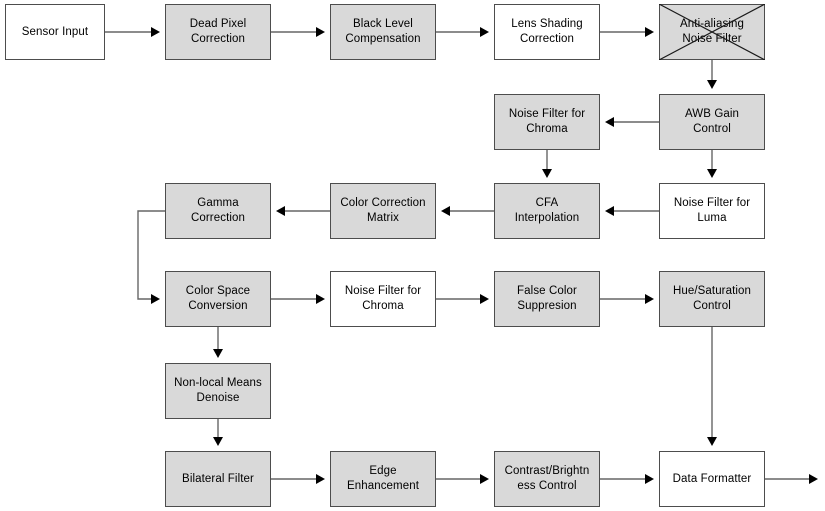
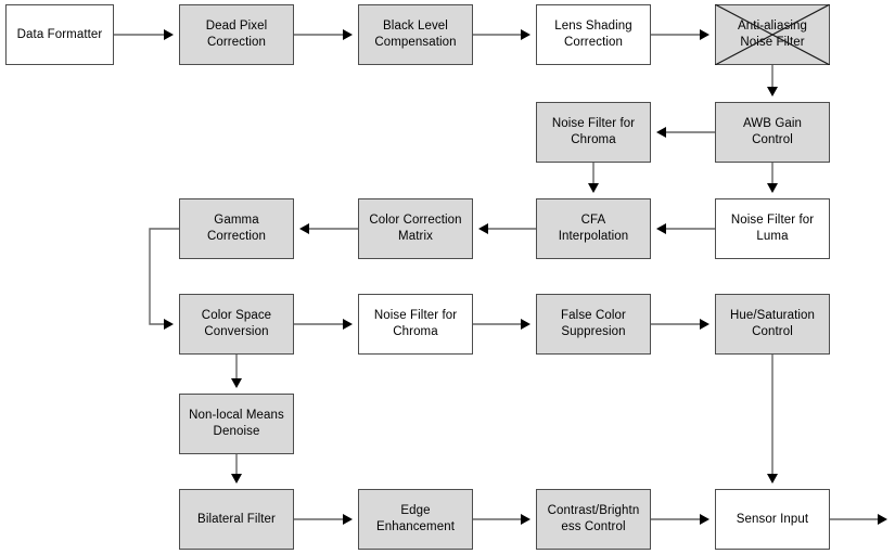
- Sensor Input
+ Data Formatter
  Dead Pixel
  Correction
  Black Level
  Compensation
  Lens Shading
  Correction
  Ani-aliasing
  Nose Filter
  AWB Gain
  Control
  Noise Filter for
  Chroma
  Noise Filter for
  Luma
  CFA
  Interpolation
  Color Correction
  Matrix
  Gamma
  Correction
  Color Space
  Conversion
  Noise Filter for
  Chroma
  False Color
  Suppresion
  Hue/Saturation
  Control
  Non-local Means
  Denoise
  Bilateral Filter
  Edge
  Enhancement
  Contrast/Brightn
  ess Control
- Data Formatter
+ Sensor Input
